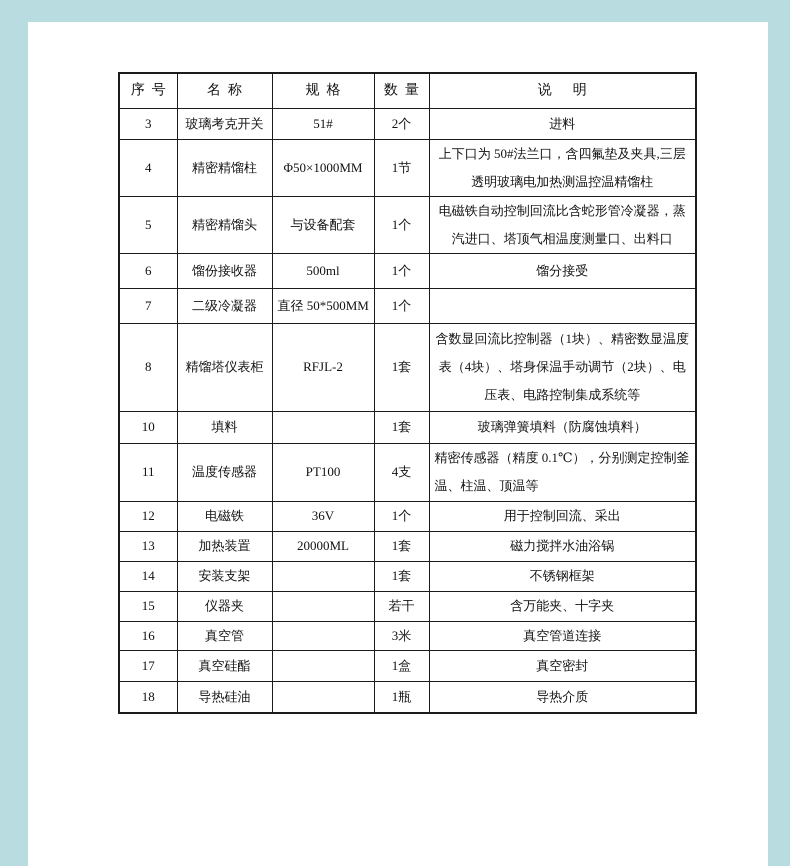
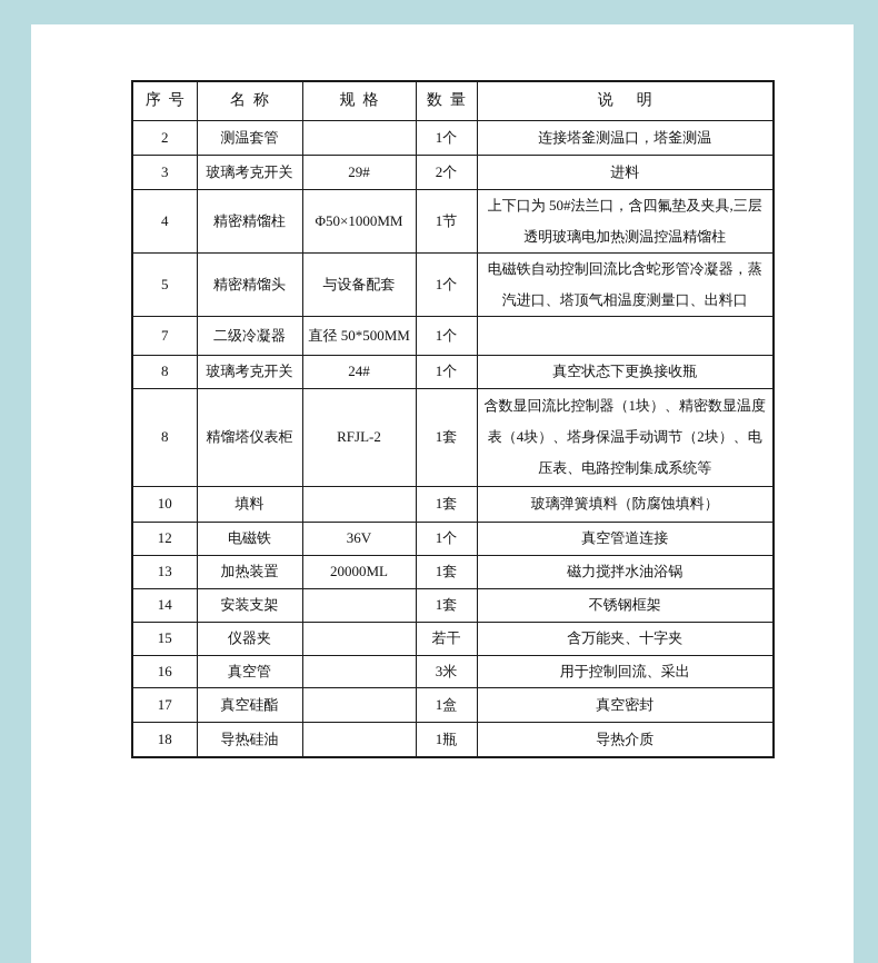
  序 号	名 称	规 格	数 量	说 明
+ 2	测温套管		1个	连接塔釜测温口，塔釜测温
- 3	玻璃考克开关	51#	2个	进料
+ 3	玻璃考克开关	29#	2个	进料
  4	精密精馏柱	Φ50×1000MM	1节	上下口为 50#法兰口，含四氟垫及夹具,三层透明玻璃电加热测温控温精馏柱
  5	精密精馏头	与设备配套	1个	电磁铁自动控制回流比含蛇形管冷凝器，蒸汽进口、塔顶气相温度测量口、出料口
- 6	馏份接收器	500ml	1个	馏分接受
  7	二级冷凝器	直径 50*500MM	1个
+ 8	玻璃考克开关	24#	1个	真空状态下更换接收瓶
  8	精馏塔仪表柜	RFJL-2	1套	含数显回流比控制器（1块）、精密数显温度表（4块）、塔身保温手动调节（2块）、电压表、电路控制集成系统等
  10	填料		1套	玻璃弹簧填料（防腐蚀填料）
- 11	温度传感器	PT100	4支	精密传感器（精度 0.1℃），分别测定控制釜温、柱温、顶温等
- 12	电磁铁	36V	1个	用于控制回流、采出
+ 12	电磁铁	36V	1个	真空管道连接
  13	加热装置	20000ML	1套	磁力搅拌水油浴锅
  14	安装支架		1套	不锈钢框架
  15	仪器夹		若干	含万能夹、十字夹
- 16	真空管		3米	真空管道连接
+ 16	真空管		3米	用于控制回流、采出
  17	真空硅酯		1盒	真空密封
  18	导热硅油		1瓶	导热介质
